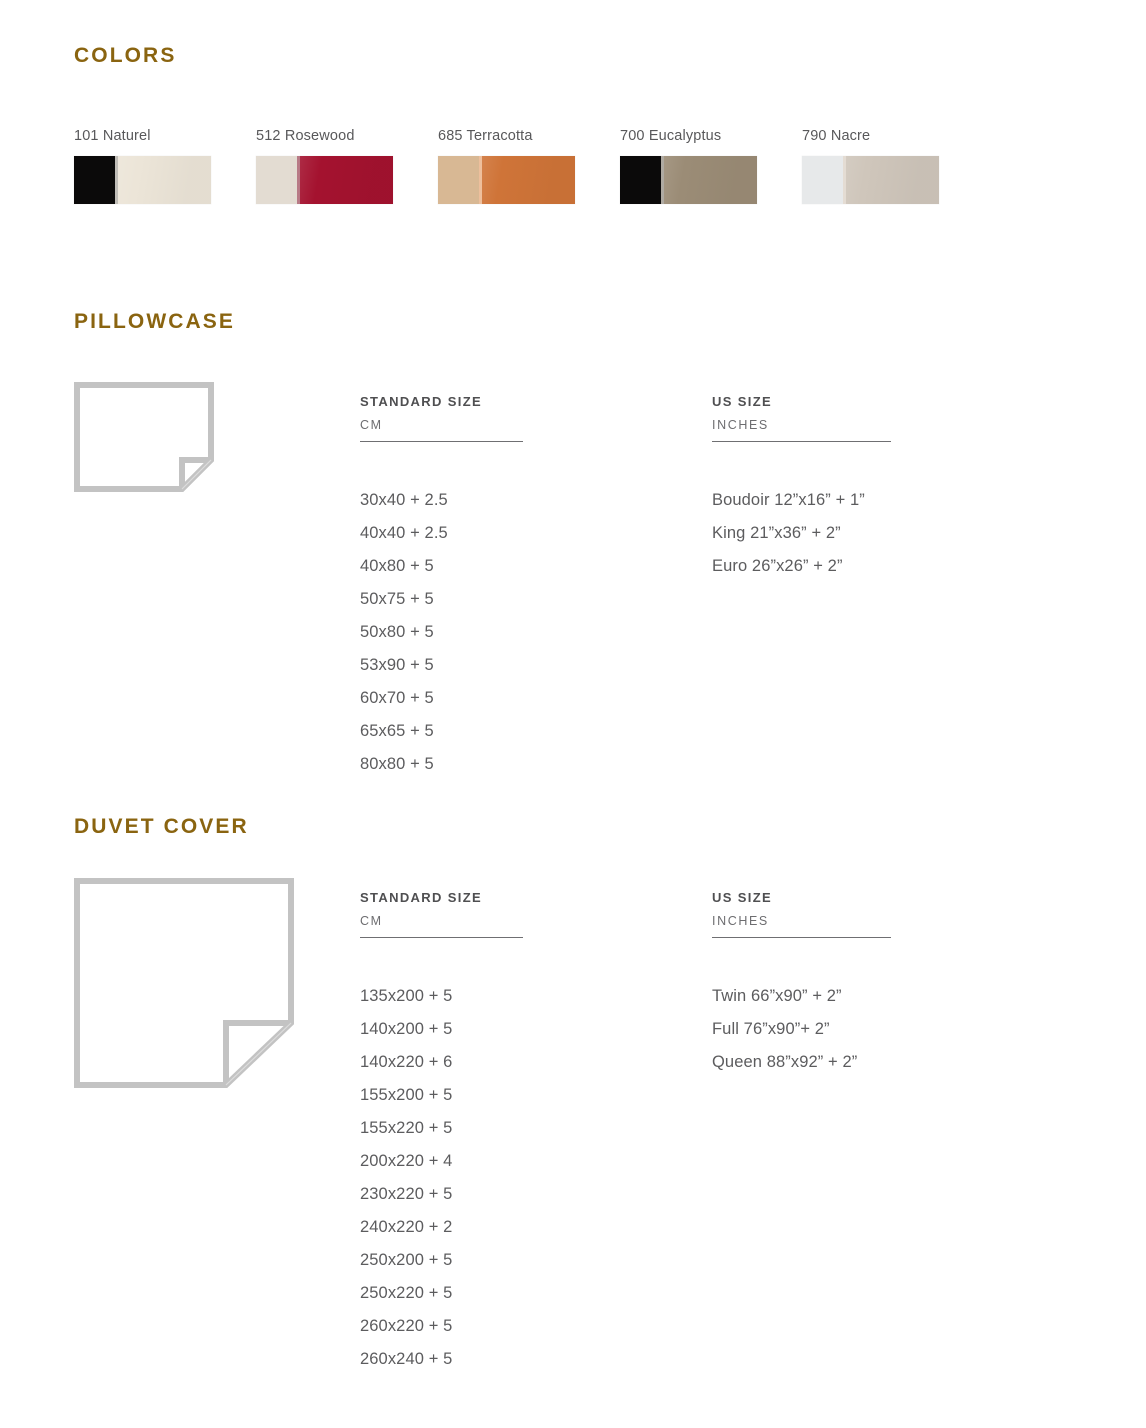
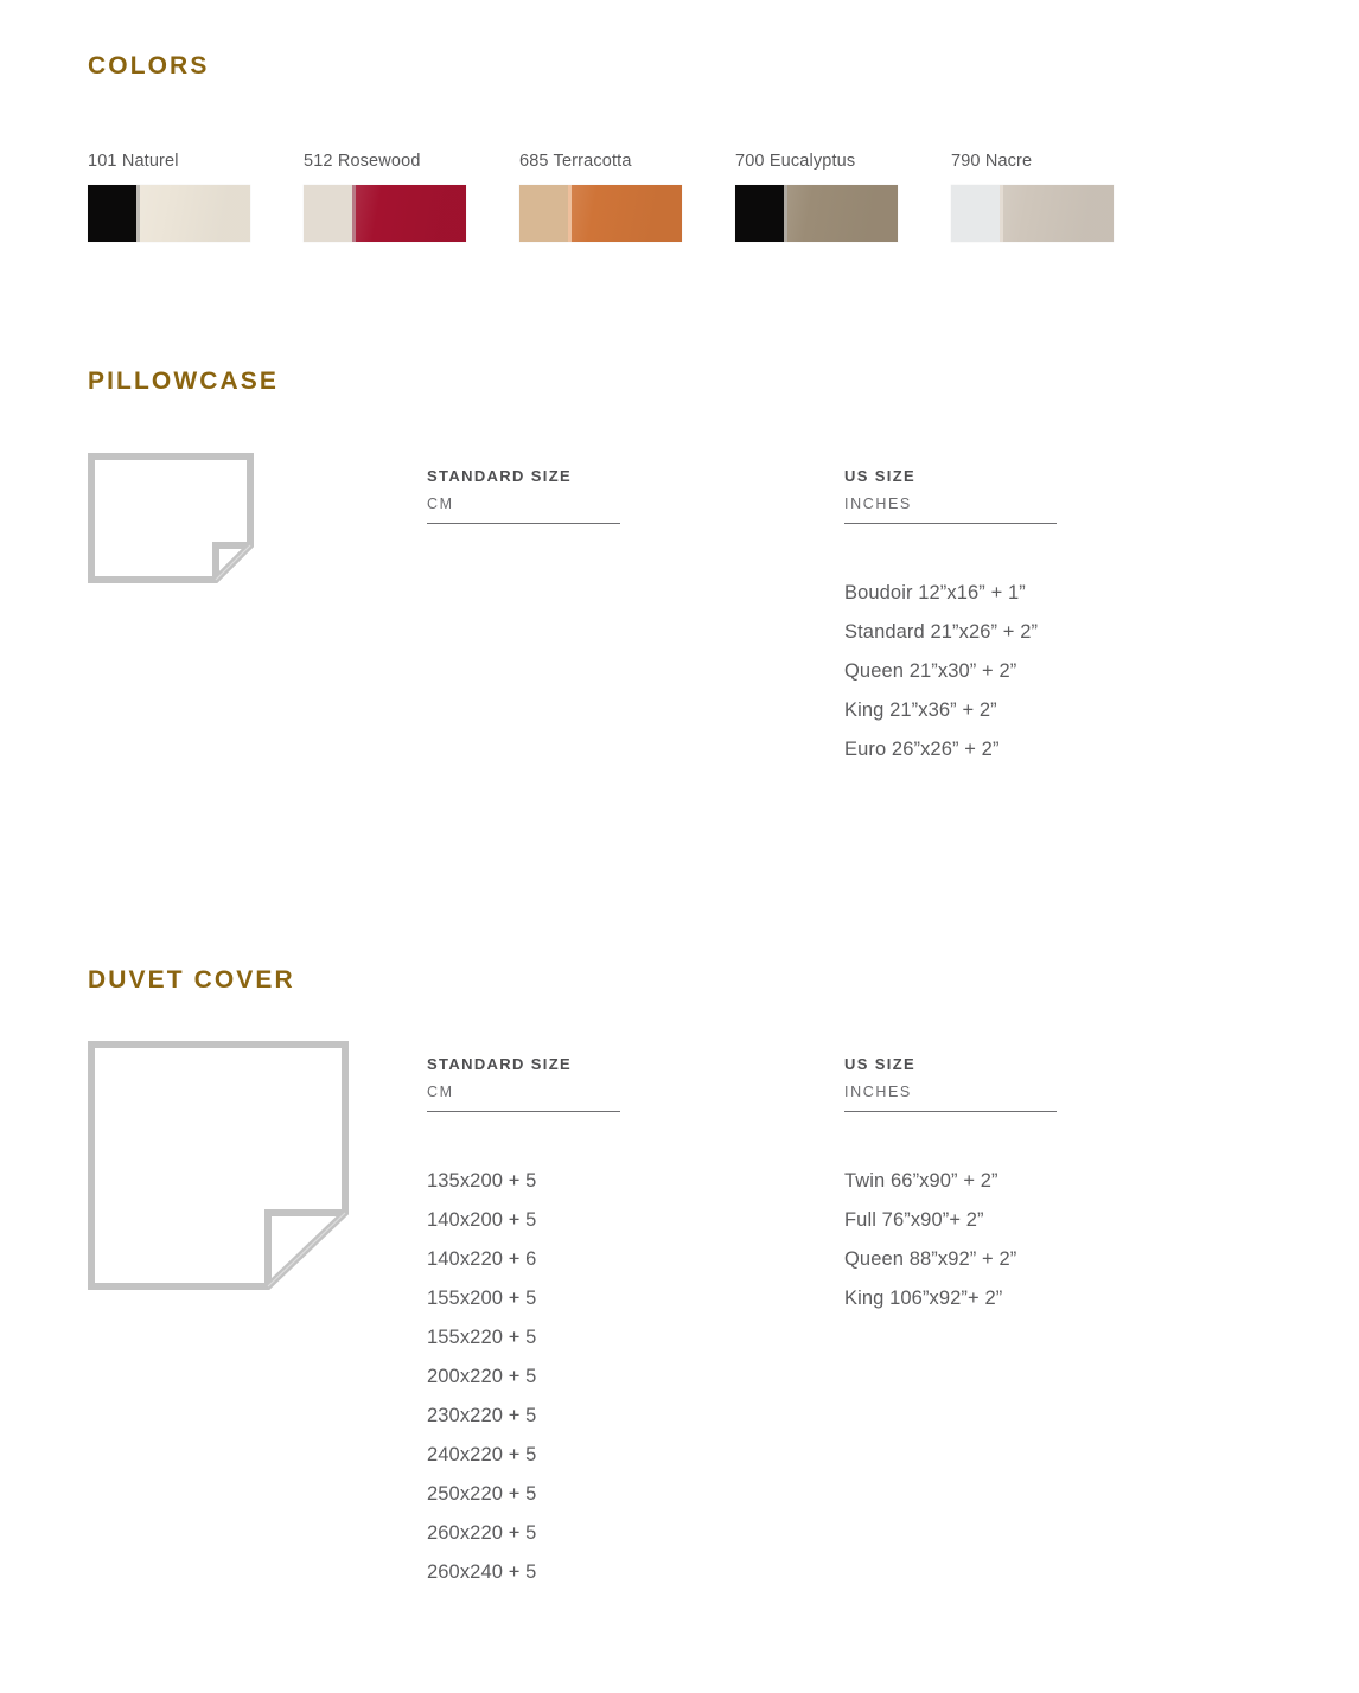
  COLORS
  101 Naturel
  512 Rosewood
  685 Terracotta
  700 Eucalyptus
  790 Nacre
  PILLOWCASE
  STANDARD SIZE
  CM
- 30x40 + 2.5
- 40x40 + 2.5
- 40x80 + 5
- 50x75 + 5
- 50x80 + 5
- 53x90 + 5
- 60x70 + 5
- 65x65 + 5
- 80x80 + 5
  US SIZE
  INCHES
  Boudoir 12”x16” + 1”
+ Standard 21”x26” + 2”
+ Queen 21”x30” + 2”
  King 21”x36” + 2”
  Euro 26”x26” + 2”
  DUVET COVER
  STANDARD SIZE
  CM
  135x200 + 5
  140x200 + 5
  140x220 + 6
  155x200 + 5
  155x220 + 5
- 200x220 + 4
+ 200x220 + 5
  230x220 + 5
- 240x220 + 2
+ 240x220 + 5
- 250x200 + 5
  250x220 + 5
  260x220 + 5
  260x240 + 5
  US SIZE
  INCHES
  Twin 66”x90” + 2”
  Full 76”x90”+ 2”
  Queen 88”x92” + 2”
+ King 106”x92”+ 2”
